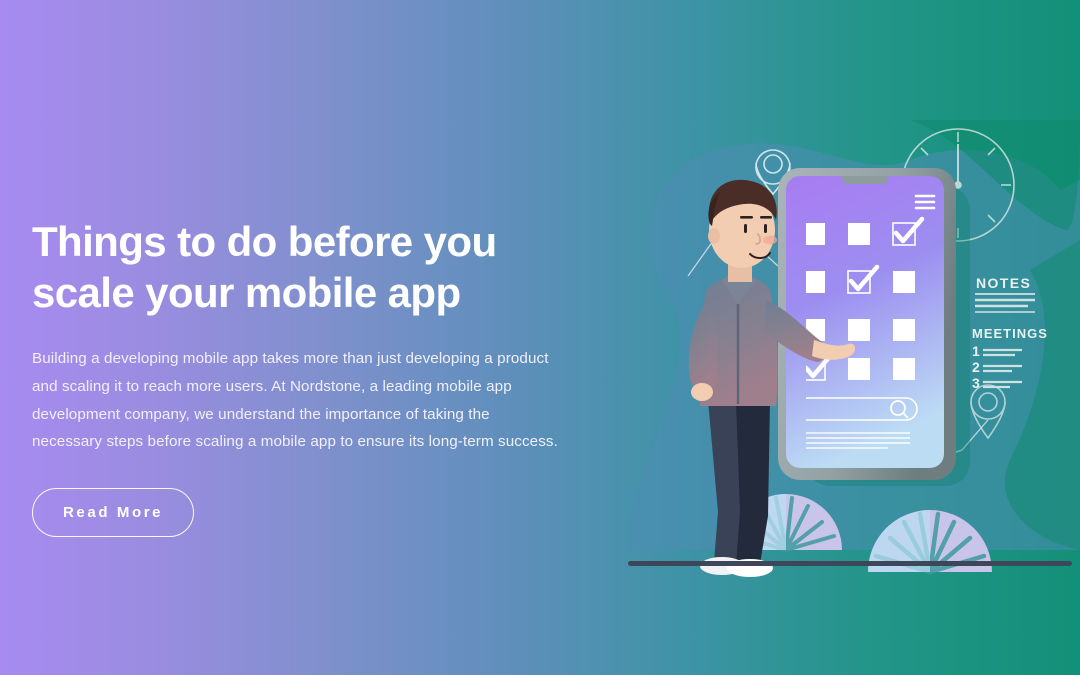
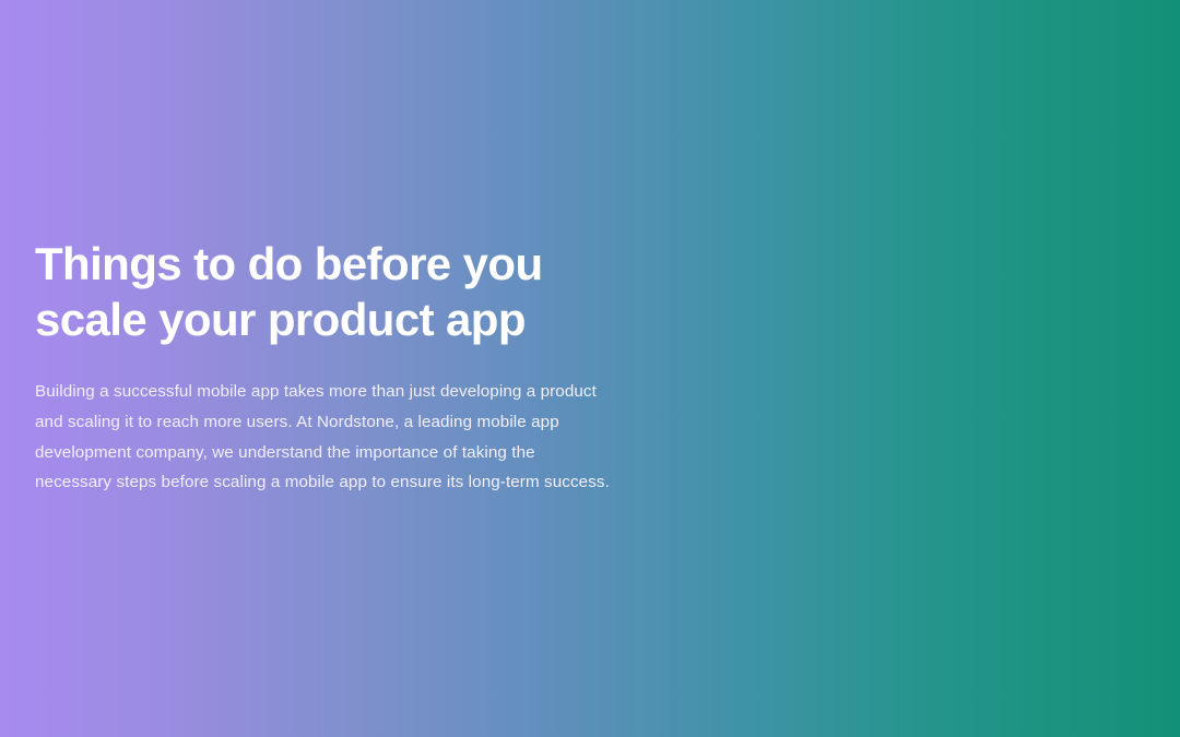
- Things to do before you scale your mobile app
+ Things to do before you scale your product app
- Building a developing mobile app takes more than just developing a product and scaling it to reach more users. At Nordstone, a leading mobile app development company, we understand the importance of taking the necessary steps before scaling a mobile app to ensure its long-term success.
+ Building a successful mobile app takes more than just developing a product and scaling it to reach more users. At Nordstone, a leading mobile app development company, we understand the importance of taking the necessary steps before scaling a mobile app to ensure its long-term success.
- Read More
- NOTES
- MEETINGS
- 1
- 2
- 3
